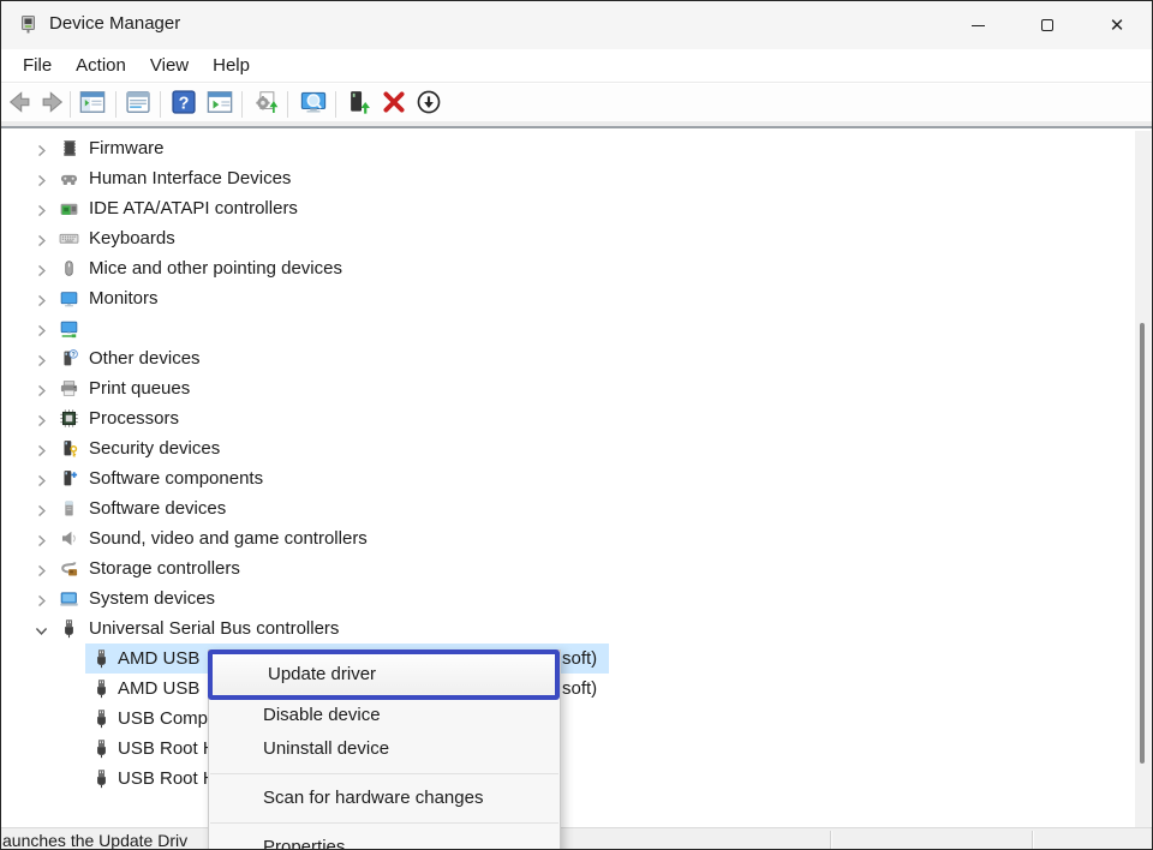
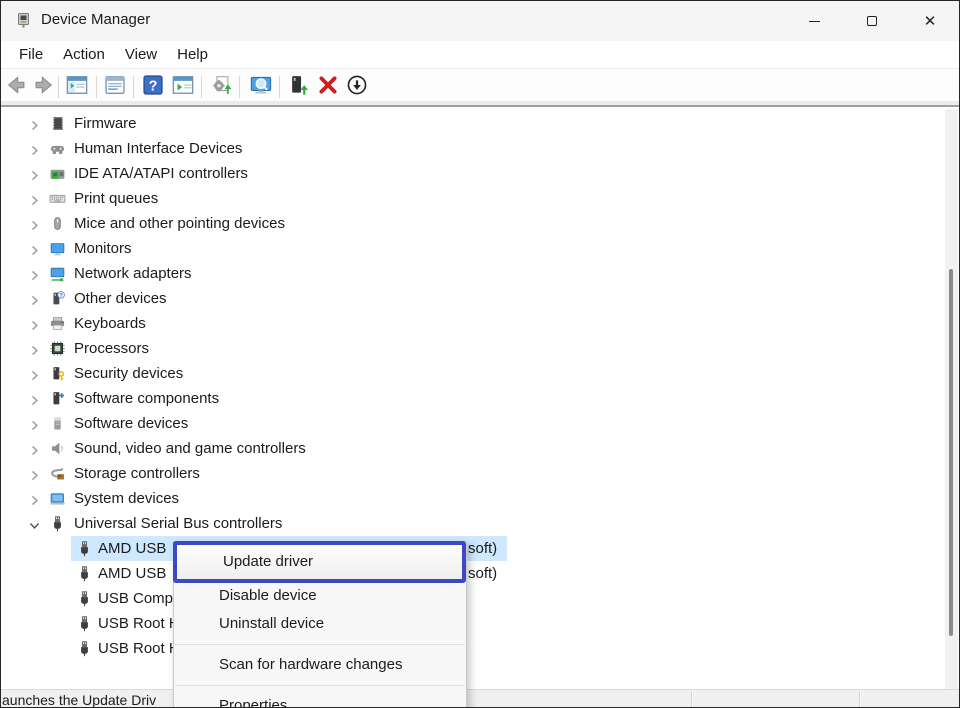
  Device Manager
  ✕
  File
  Action
  View
  Help
  ?
  Firmware
  Human Interface Devices
  IDE ATA/ATAPI controllers
- Keyboards
+ Print queues
  Mice and other pointing devices
  Monitors
+ Network adapters
  Other devices
- Print queues
+ Keyboards
  Processors
  Security devices
  Software components
  Software devices
  Sound, video and game controllers
  Storage controllers
  System devices
  Universal Serial Bus controllers
  AMD USB
  soft)
  AMD USB
  soft)
  USB Comp
  USB Root
  USB Root
  aunches the Update Driv
  Disable device
  Uninstall device
  Scan for hardware changes
  Properties
  Update driver
